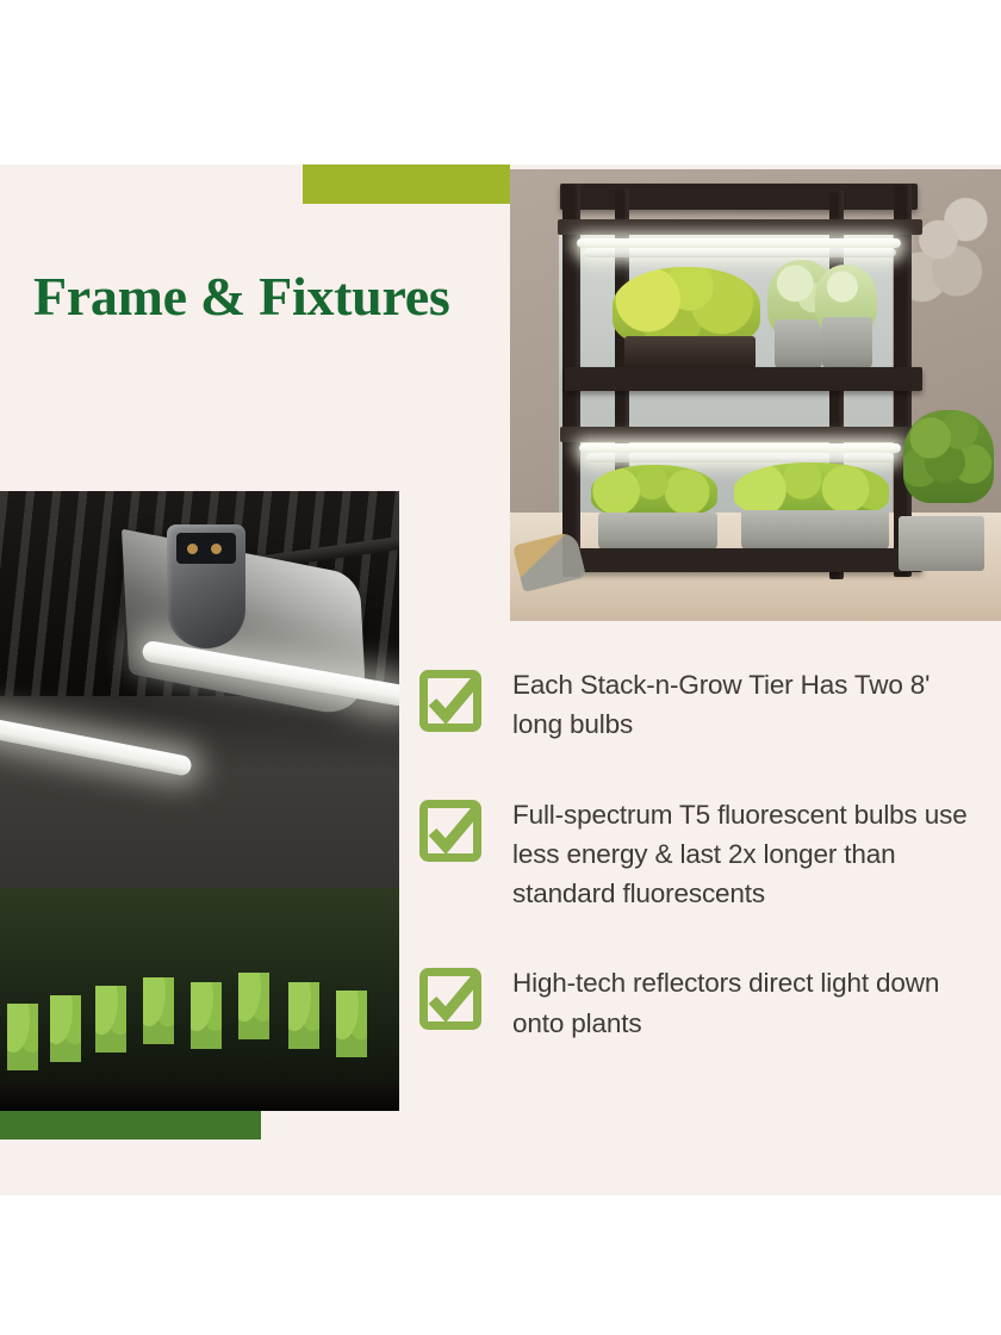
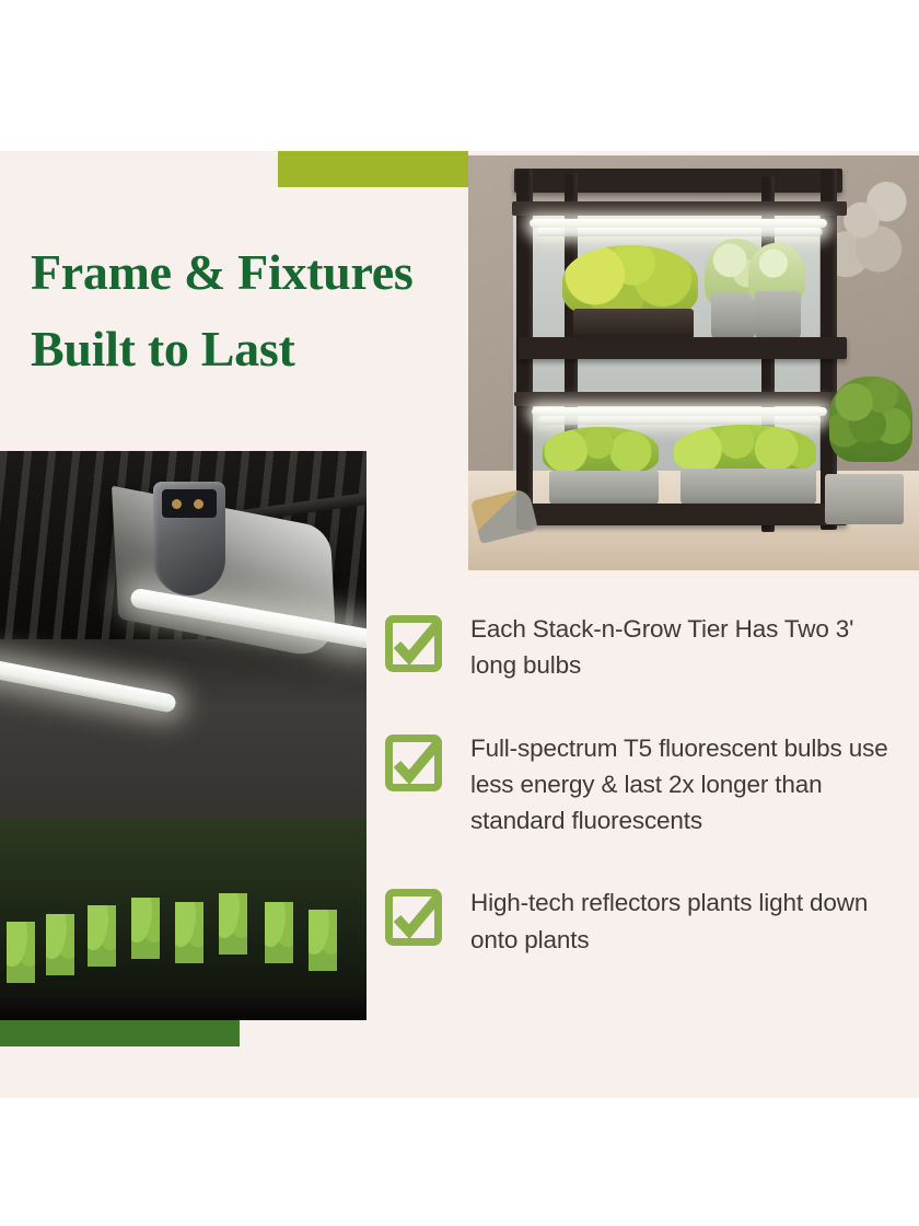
  Frame & Fixtures
+ Built to Last
- Each Stack-n-Grow Tier Has Two 8' long bulbs
+ Each Stack-n-Grow Tier Has Two 3' long bulbs
  Full-spectrum T5 fluorescent bulbs use less energy & last 2x longer than standard fluorescents
- High-tech reflectors direct light down onto plants
+ High-tech reflectors plants light down onto plants
